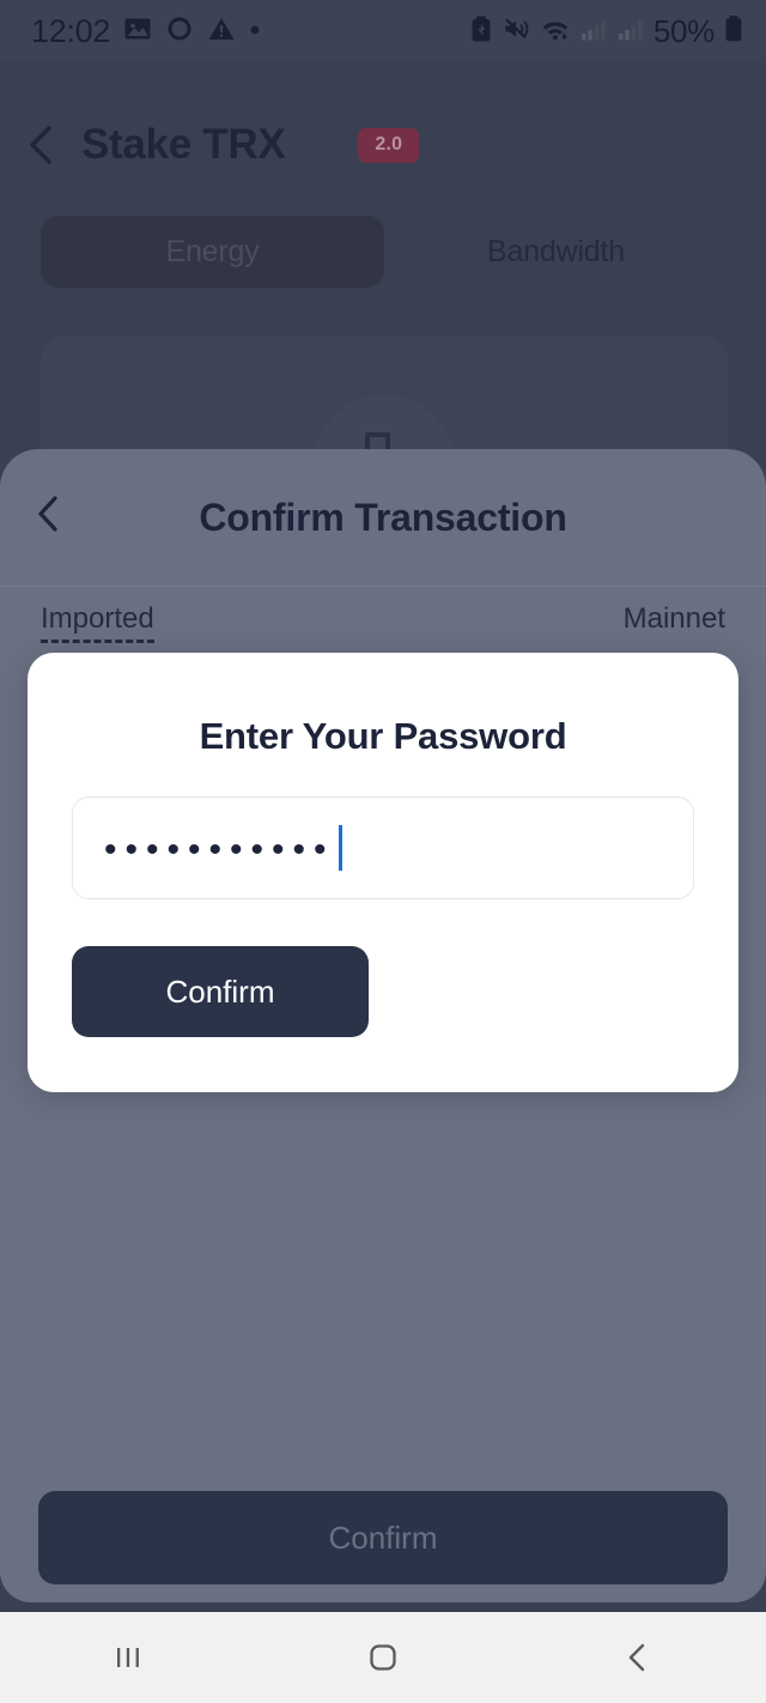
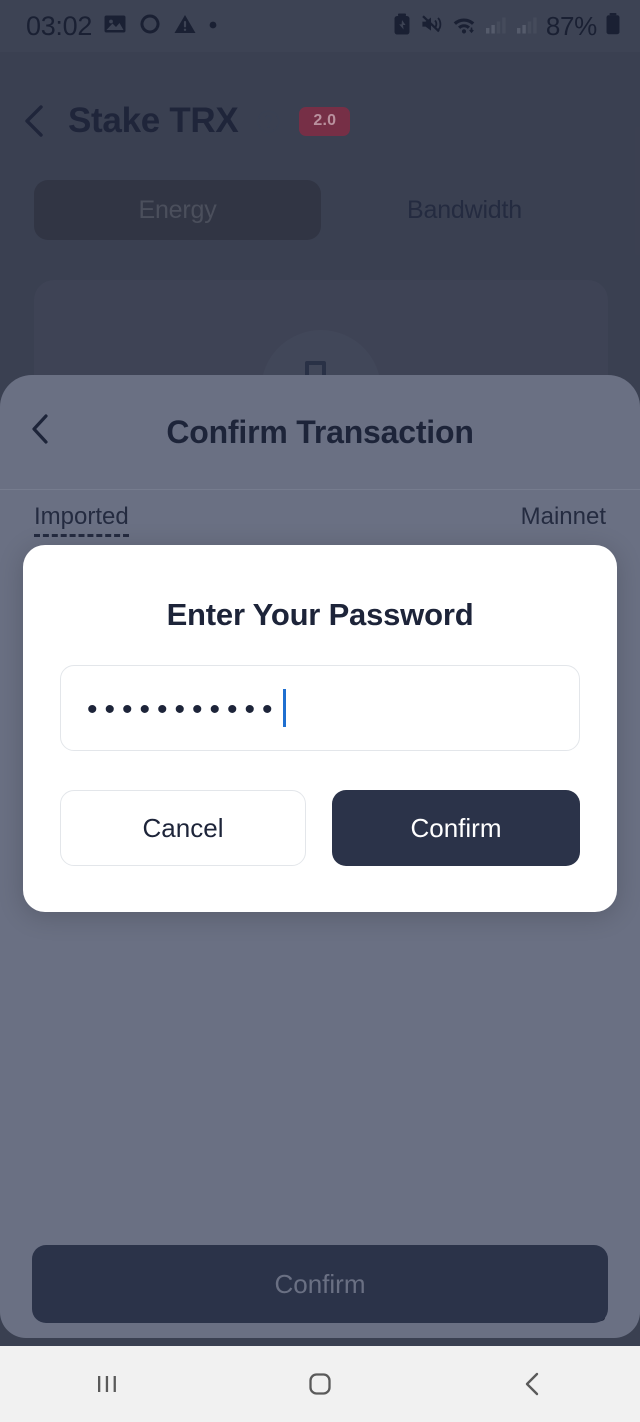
- 12:02
+ 03:02
- 50%
+ 87%
  Stake TRX
  2.0
  Energy
  Confirm Transaction
  Imported
  Mainnet
  Confirm
  Enter Your Password
  •••••••••••
+ Cancel
  Confirm
